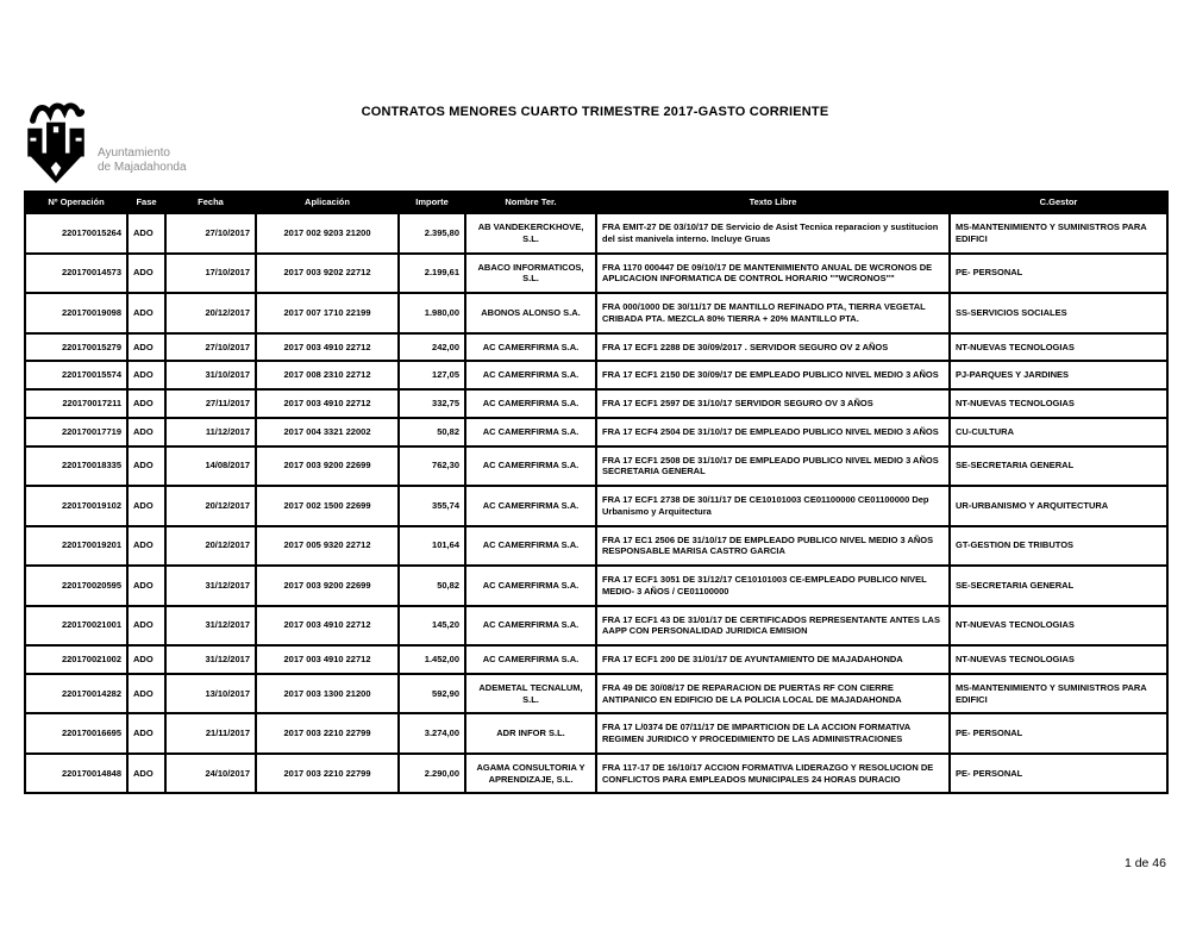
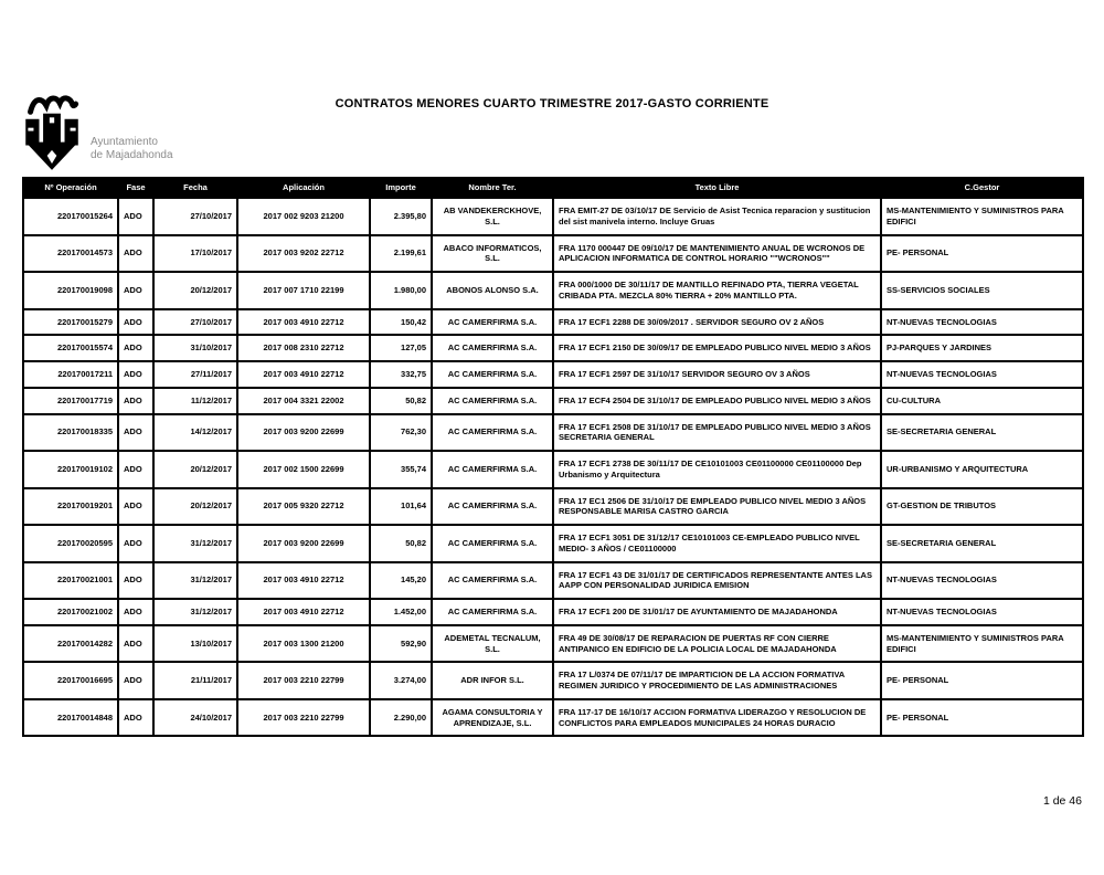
  Ayuntamiento
  de Majadahonda
  CONTRATOS MENORES CUARTO TRIMESTRE 2017-GASTO CORRIENTE
  Nº Operación	Fase	Fecha	Aplicación	Importe	Nombre Ter.	Texto Libre	C.Gestor
  220170015264	ADO	27/10/2017	2017 002 9203 21200	2.395,80	AB VANDEKERCKHOVE, S.L.	FRA EMIT-27 DE 03/10/17 DE Servicio de Asist Tecnica reparacion y sustitucion del sist manivela interno. Incluye Gruas	MS-MANTENIMIENTO Y SUMINISTROS PARA EDIFICI
  220170014573	ADO	17/10/2017	2017 003 9202 22712	2.199,61	ABACO INFORMATICOS, S.L.	FRA 1170 000447 DE 09/10/17 DE MANTENIMIENTO ANUAL DE WCRONOS DE APLICACION INFORMATICA DE CONTROL HORARIO ""WCRONOS""	PE- PERSONAL
  220170019098	ADO	20/12/2017	2017 007 1710 22199	1.980,00	ABONOS ALONSO S.A.	FRA 000/1000 DE 30/11/17 DE MANTILLO REFINADO PTA, TIERRA VEGETAL CRIBADA PTA. MEZCLA 80% TIERRA + 20% MANTILLO PTA.	SS-SERVICIOS SOCIALES
- 220170015279	ADO	27/10/2017	2017 003 4910 22712	242,00	AC CAMERFIRMA S.A.	FRA 17 ECF1 2288 DE 30/09/2017 . SERVIDOR SEGURO OV 2 AÑOS	NT-NUEVAS TECNOLOGIAS
+ 220170015279	ADO	27/10/2017	2017 003 4910 22712	150,42	AC CAMERFIRMA S.A.	FRA 17 ECF1 2288 DE 30/09/2017 . SERVIDOR SEGURO OV 2 AÑOS	NT-NUEVAS TECNOLOGIAS
  220170015574	ADO	31/10/2017	2017 008 2310 22712	127,05	AC CAMERFIRMA S.A.	FRA 17 ECF1 2150 DE 30/09/17 DE EMPLEADO PUBLICO NIVEL MEDIO 3 AÑOS	PJ-PARQUES Y JARDINES
  220170017211	ADO	27/11/2017	2017 003 4910 22712	332,75	AC CAMERFIRMA S.A.	FRA 17 ECF1 2597 DE 31/10/17 SERVIDOR SEGURO OV 3 AÑOS	NT-NUEVAS TECNOLOGIAS
  220170017719	ADO	11/12/2017	2017 004 3321 22002	50,82	AC CAMERFIRMA S.A.	FRA 17 ECF4 2504 DE 31/10/17 DE EMPLEADO PUBLICO NIVEL MEDIO 3 AÑOS	CU-CULTURA
- 220170018335	ADO	14/08/2017	2017 003 9200 22699	762,30	AC CAMERFIRMA S.A.	FRA 17 ECF1 2508 DE 31/10/17 DE EMPLEADO PUBLICO NIVEL MEDIO 3 AÑOS SECRETARIA GENERAL	SE-SECRETARIA GENERAL
+ 220170018335	ADO	14/12/2017	2017 003 9200 22699	762,30	AC CAMERFIRMA S.A.	FRA 17 ECF1 2508 DE 31/10/17 DE EMPLEADO PUBLICO NIVEL MEDIO 3 AÑOS SECRETARIA GENERAL	SE-SECRETARIA GENERAL
  220170019102	ADO	20/12/2017	2017 002 1500 22699	355,74	AC CAMERFIRMA S.A.	FRA 17 ECF1 2738 DE 30/11/17 DE CE10101003 CE01100000 CE01100000 Dep Urbanismo y Arquitectura	UR-URBANISMO Y ARQUITECTURA
  220170019201	ADO	20/12/2017	2017 005 9320 22712	101,64	AC CAMERFIRMA S.A.	FRA 17 EC1 2506 DE 31/10/17 DE EMPLEADO PUBLICO NIVEL MEDIO 3 AÑOS RESPONSABLE MARISA CASTRO GARCIA	GT-GESTION DE TRIBUTOS
  220170020595	ADO	31/12/2017	2017 003 9200 22699	50,82	AC CAMERFIRMA S.A.	FRA 17 ECF1 3051 DE 31/12/17 CE10101003 CE-EMPLEADO PUBLICO NIVEL MEDIO- 3 AÑOS / CE01100000	SE-SECRETARIA GENERAL
  220170021001	ADO	31/12/2017	2017 003 4910 22712	145,20	AC CAMERFIRMA S.A.	FRA 17 ECF1 43 DE 31/01/17 DE CERTIFICADOS REPRESENTANTE ANTES LAS AAPP CON PERSONALIDAD JURIDICA EMISION	NT-NUEVAS TECNOLOGIAS
  220170021002	ADO	31/12/2017	2017 003 4910 22712	1.452,00	AC CAMERFIRMA S.A.	FRA 17 ECF1 200 DE 31/01/17 DE AYUNTAMIENTO DE MAJADAHONDA	NT-NUEVAS TECNOLOGIAS
  220170014282	ADO	13/10/2017	2017 003 1300 21200	592,90	ADEMETAL TECNALUM, S.L.	FRA 49 DE 30/08/17 DE REPARACION DE PUERTAS RF CON CIERRE ANTIPANICO EN EDIFICIO DE LA POLICIA LOCAL DE MAJADAHONDA	MS-MANTENIMIENTO Y SUMINISTROS PARA EDIFICI
  220170016695	ADO	21/11/2017	2017 003 2210 22799	3.274,00	ADR INFOR S.L.	FRA 17 L/0374 DE 07/11/17 DE IMPARTICION DE LA ACCION FORMATIVA REGIMEN JURIDICO Y PROCEDIMIENTO DE LAS ADMINISTRACIONES	PE- PERSONAL
  220170014848	ADO	24/10/2017	2017 003 2210 22799	2.290,00	AGAMA CONSULTORIA Y APRENDIZAJE, S.L.	FRA 117-17 DE 16/10/17 ACCION FORMATIVA LIDERAZGO Y RESOLUCION DE CONFLICTOS PARA EMPLEADOS MUNICIPALES 24 HORAS DURACIO	PE- PERSONAL
  1 de 46
